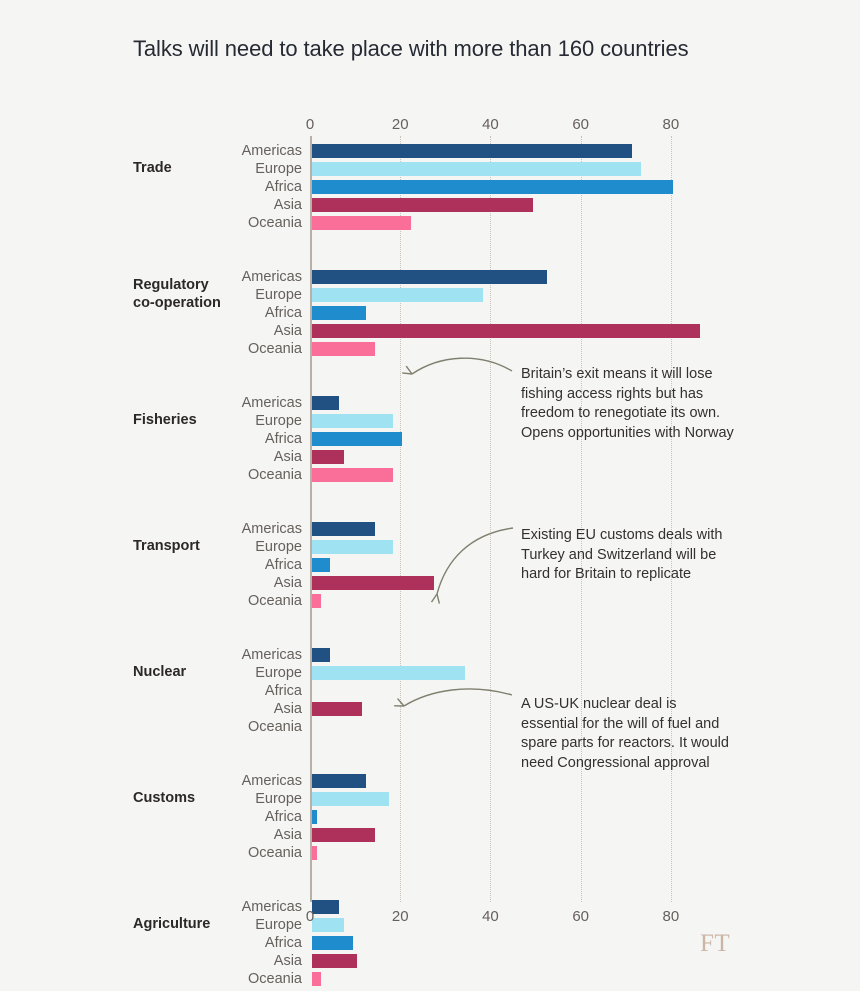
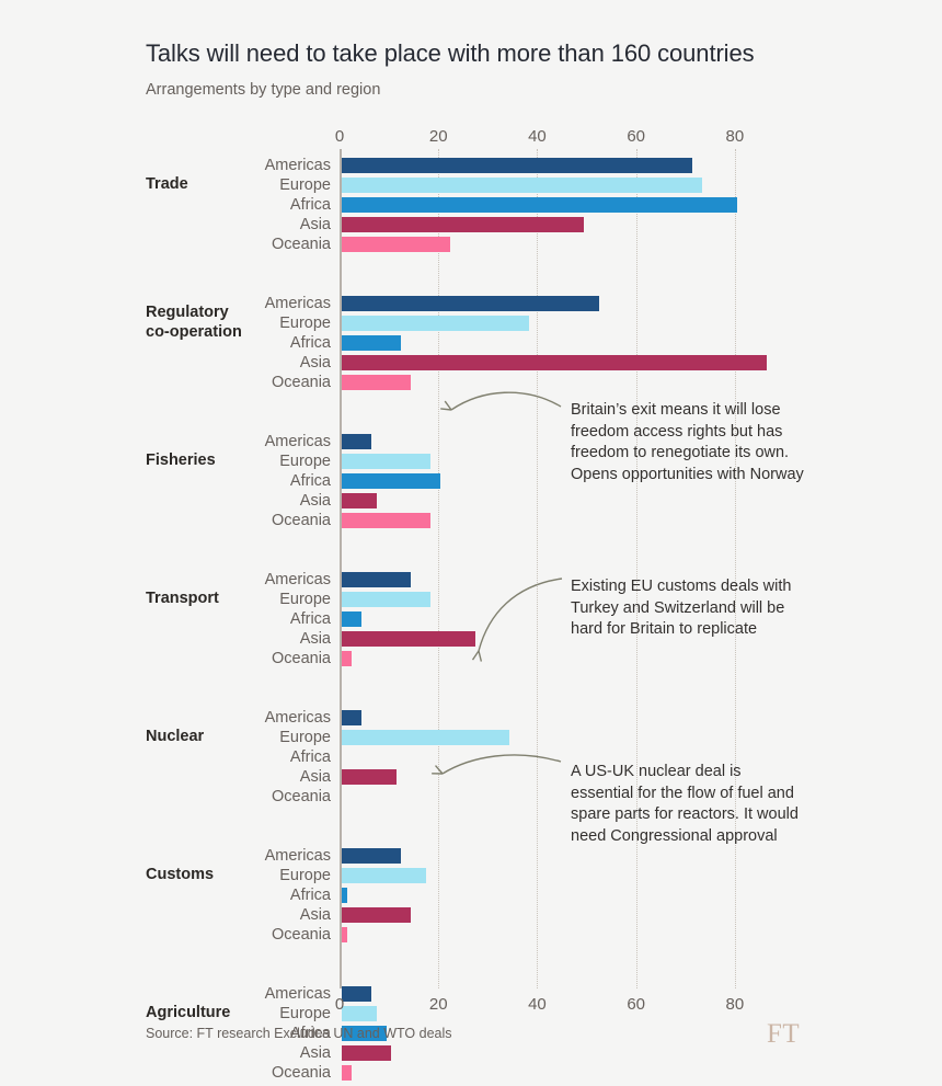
  Talks will need to take place with more than 160 countries
+ Arrangements by type and region
  0
  20
  40
  60
  80
  Trade
  Americas
  Europe
  Africa
  Asia
  Oceania
  Regulatory
  co-operation
  Americas
  Europe
  Africa
  Asia
  Oceania
  Fisheries
  Americas
  Europe
  Africa
  Asia
  Oceania
  Transport
  Americas
  Europe
  Africa
  Asia
  Oceania
  Nuclear
  Americas
  Europe
  Africa
  Asia
  Oceania
  Customs
  Americas
  Europe
  Africa
  Asia
  Oceania
  Agriculture
  Americas
  Europe
  Africa
  Asia
  Oceania
  0
  20
  40
  60
  80
- Britain’s exit means it will lose fishing access rights but has freedom to renegotiate its own. Opens opportunities with Norway
+ Britain’s exit means it will lose freedom access rights but has freedom to renegotiate its own. Opens opportunities with Norway
  Existing EU customs deals with Turkey and Switzerland will be hard for Britain to replicate
- A US-UK nuclear deal is essential for the will of fuel and spare parts for reactors. It would need Congressional approval
+ A US-UK nuclear deal is essential for the flow of fuel and spare parts for reactors. It would need Congressional approval
+ Source: FT research Excludes UN and WTO deals
  FT
